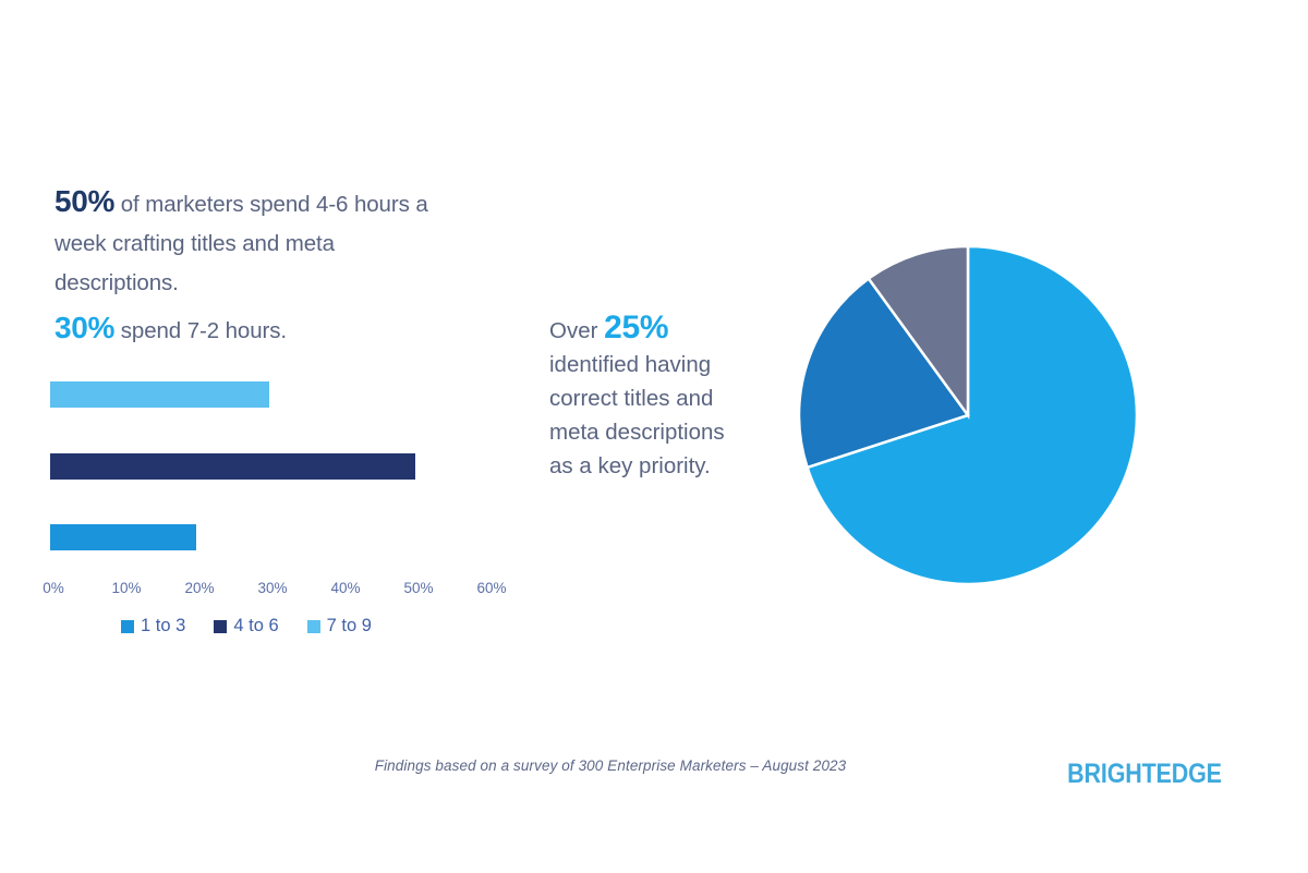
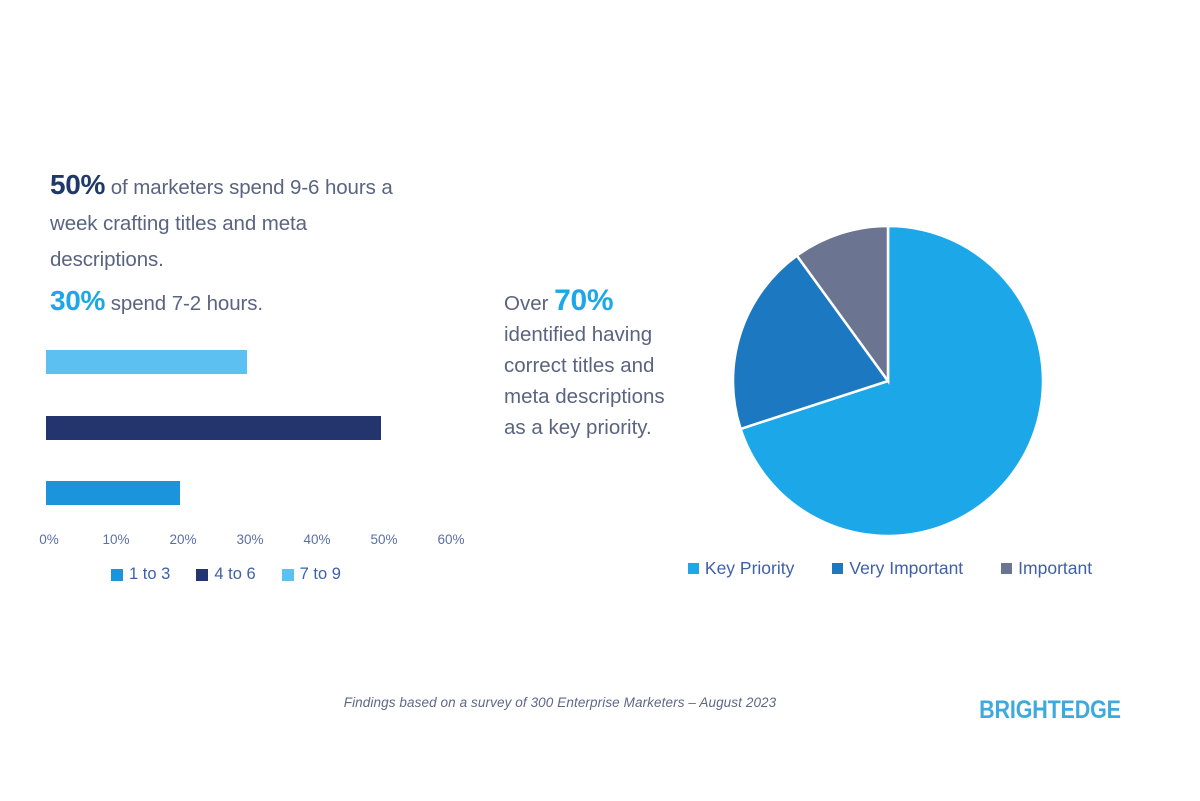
- 50% of marketers spend 4-6 hours a week crafting titles and meta descriptions.
+ 50% of marketers spend 9-6 hours a week crafting titles and meta descriptions.
  30% spend 7-2 hours.
  0%
  10%
  20%
  30%
  40%
  50%
  60%
  1 to 3
  4 to 6
  7 to 9
- Over 25% identified having correct titles and meta descriptions as a key priority.
+ Over 70% identified having correct titles and meta descriptions as a key priority.
+ Key Priority
+ Very Important
+ Important
  Findings based on a survey of 300 Enterprise Marketers – August 2023
  BRIGHTEDGE
